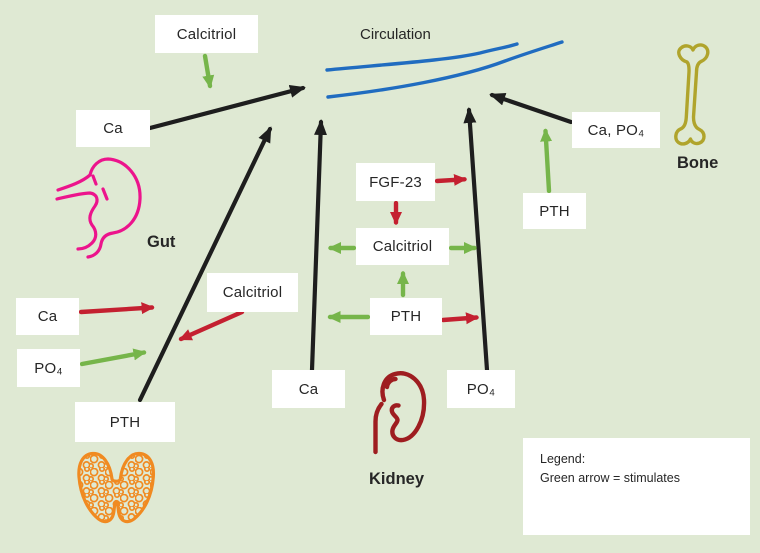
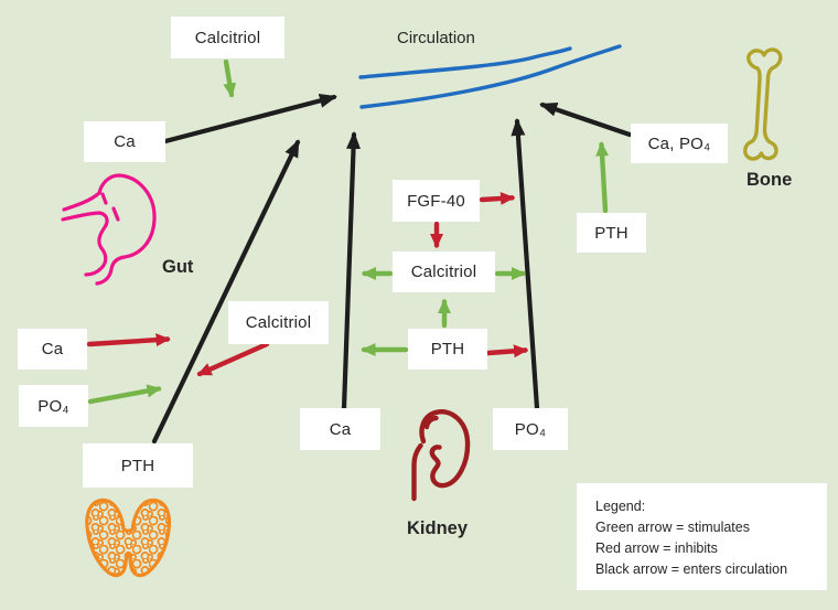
  Circulation
  Calcitriol
  Ca
  Ca, PO₄
  PTH
- FGF-23
+ FGF-40
  Calcitriol
  PTH
  Ca
  PO₄
  Calcitriol
  PTH
  Ca
  PO₄
  Gut
  Bone
  Kidney
  Legend:
  Green arrow = stimulates
+ Red arrow = inhibits
+ Black arrow = enters circulation
